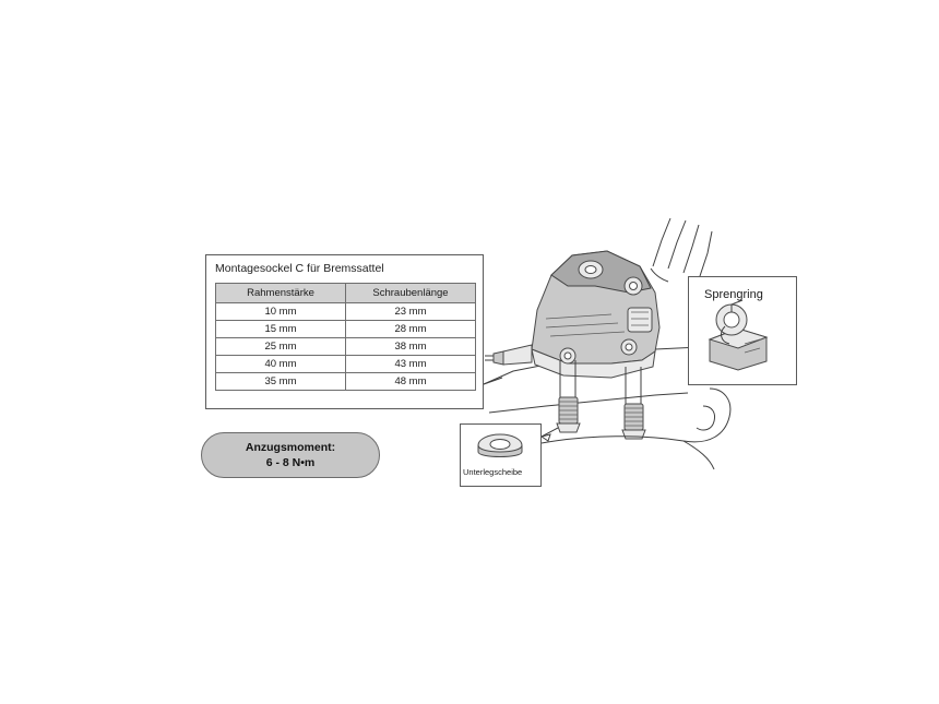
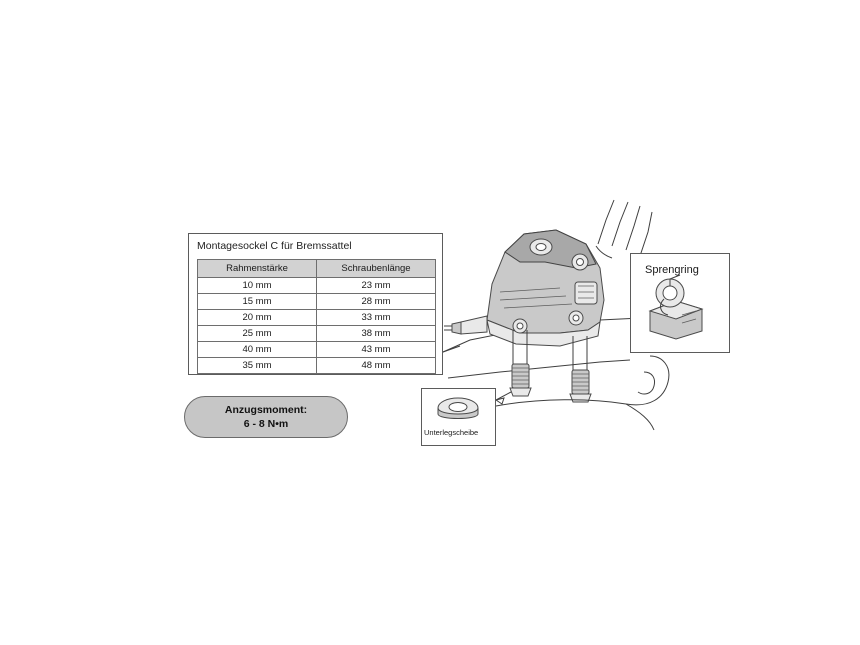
  Sprengring
  Unterlegscheibe
  Montagesockel C für Bremssattel
  Rahmenstärke	Schraubenlänge
  10 mm	23 mm
  15 mm	28 mm
+ 20 mm	33 mm
  25 mm	38 mm
  40 mm	43 mm
  35 mm	48 mm
  Anzugsmoment:
  6 - 8 N•m
